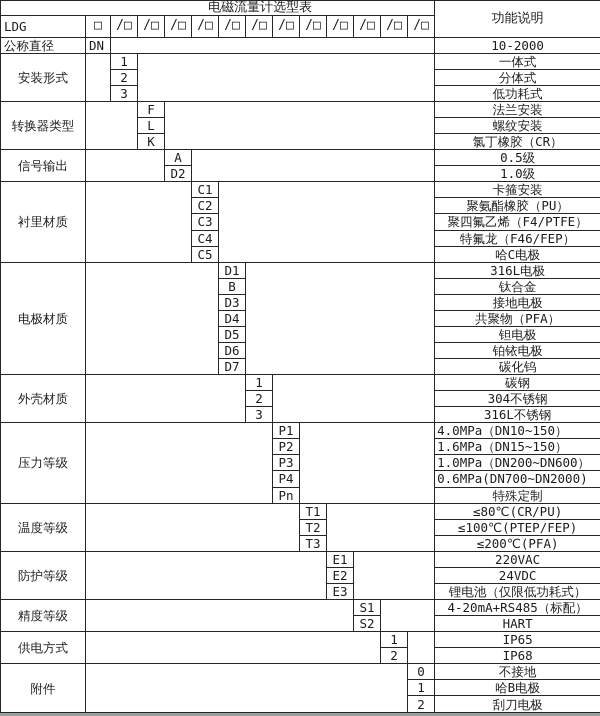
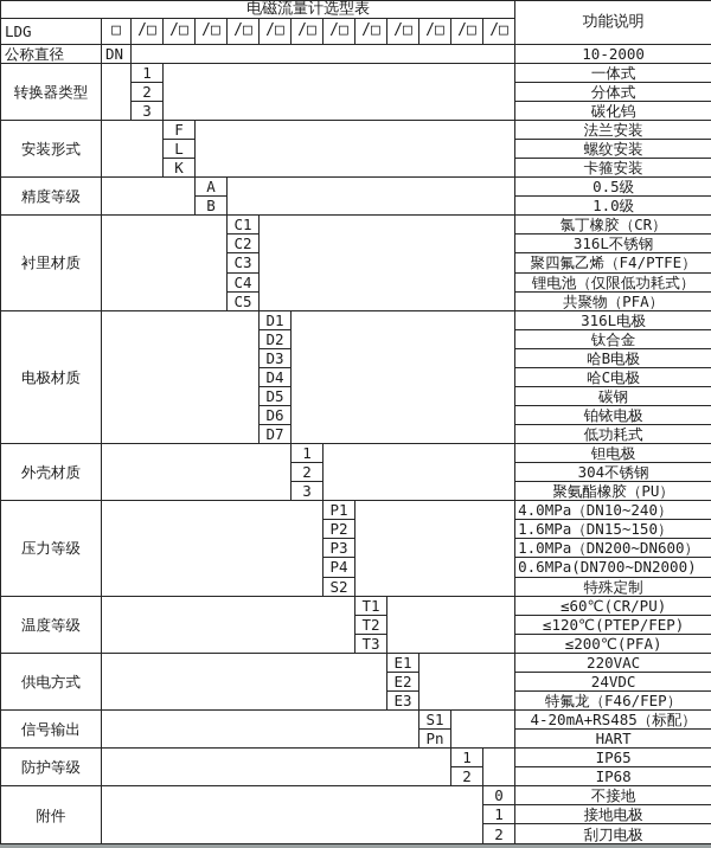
  电磁流量计选型表	功能说明
  LDG	□	/□	/□	/□	/□	/□	/□	/□	/□	/□	/□	/□	/□
  公称直径	DN		10-2000
- 安装形式		1		一体式
+ 转换器类型		1		一体式
  2	分体式
- 3	低功耗式
+ 3	碳化钨
- 转换器类型		F		法兰安装
+ 安装形式		F		法兰安装
  L	螺纹安装
- K	氯丁橡胶（CR）
+ K	卡箍安装
- 信号输出		A		0.5级
+ 精度等级		A		0.5级
- D2	1.0级
+ B	1.0级
- 衬里材质		C1		卡箍安装
+ 衬里材质		C1		氯丁橡胶（CR）
- C2	聚氨酯橡胶（PU）
+ C2	316L不锈钢
  C3	聚四氟乙烯（F4/PTFE）
- C4	特氟龙（F46/FEP）
+ C4	锂电池（仅限低功耗式）
- C5	哈C电极
+ C5	共聚物（PFA）
  电极材质		D1		316L电极
- B	钛合金
+ D2	钛合金
- D3	接地电极
+ D3	哈B电极
- D4	共聚物（PFA）
+ D4	哈C电极
- D5	钽电极
+ D5	碳钢
  D6	铂铱电极
- D7	碳化钨
+ D7	低功耗式
- 外壳材质		1		碳钢
+ 外壳材质		1		钽电极
  2	304不锈钢
- 3	316L不锈钢
+ 3	聚氨酯橡胶（PU）
- 压力等级		P1		4.0MPa（DN10~150）
+ 压力等级		P1		4.0MPa（DN10~240）
  P2	1.6MPa（DN15~150）
  P3	1.0MPa（DN200~DN600）
  P4	0.6MPa(DN700~DN2000)
- Pn	特殊定制
+ S2	特殊定制
- 温度等级		T1		≤80℃(CR/PU)
+ 温度等级		T1		≤60℃(CR/PU)
- T2	≤100℃(PTEP/FEP)
+ T2	≤120℃(PTEP/FEP)
  T3	≤200℃(PFA)
- 防护等级		E1		220VAC
+ 供电方式		E1		220VAC
  E2	24VDC
- E3	锂电池（仅限低功耗式）
+ E3	特氟龙（F46/FEP）
- 精度等级		S1		4-20mA+RS485（标配）
+ 信号输出		S1		4-20mA+RS485（标配）
- S2	HART
+ Pn	HART
- 供电方式		1		IP65
+ 防护等级		1		IP65
  2	IP68
  附件		0	不接地
- 1	哈B电极
+ 1	接地电极
  2	刮刀电极
